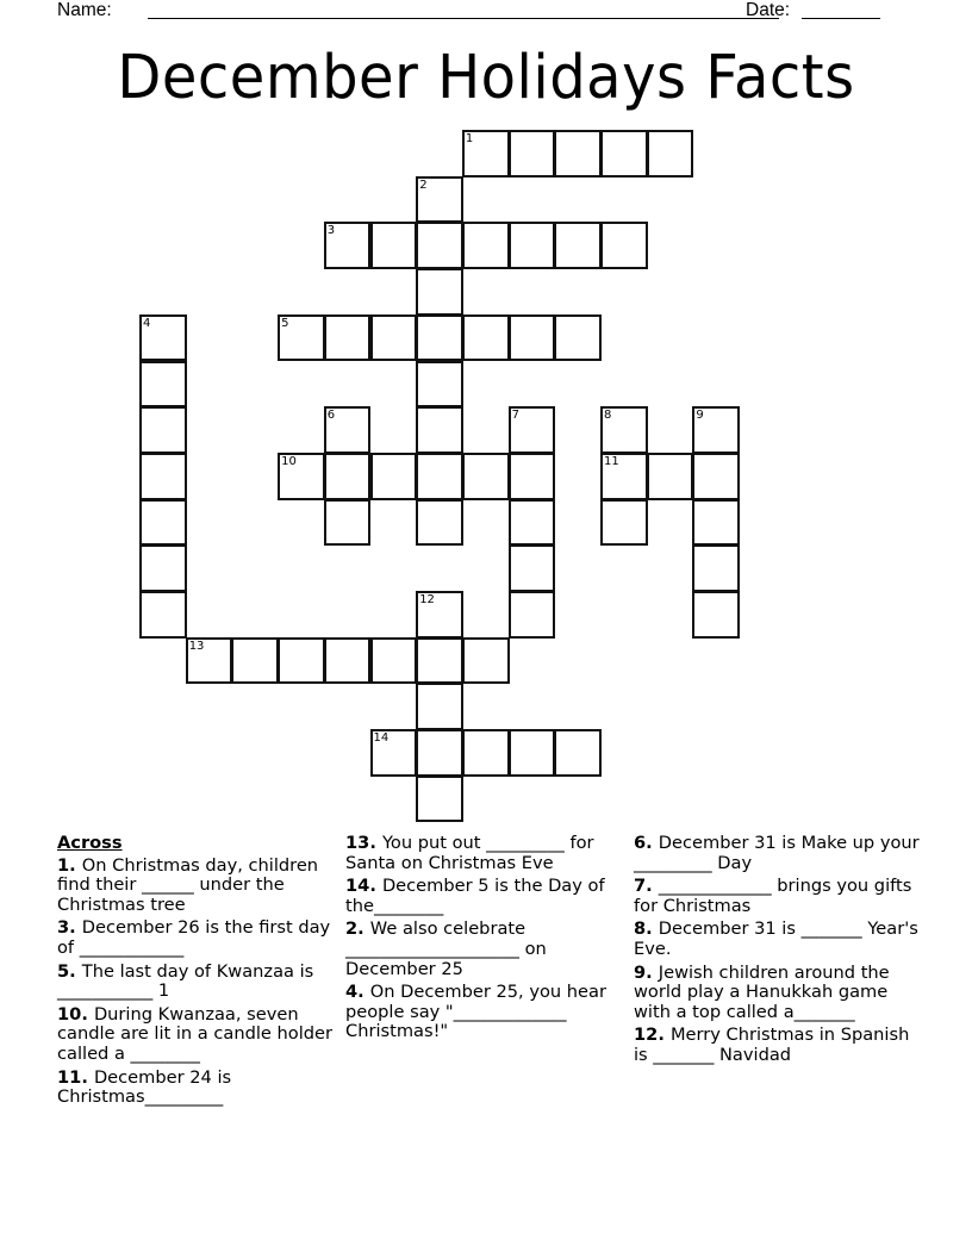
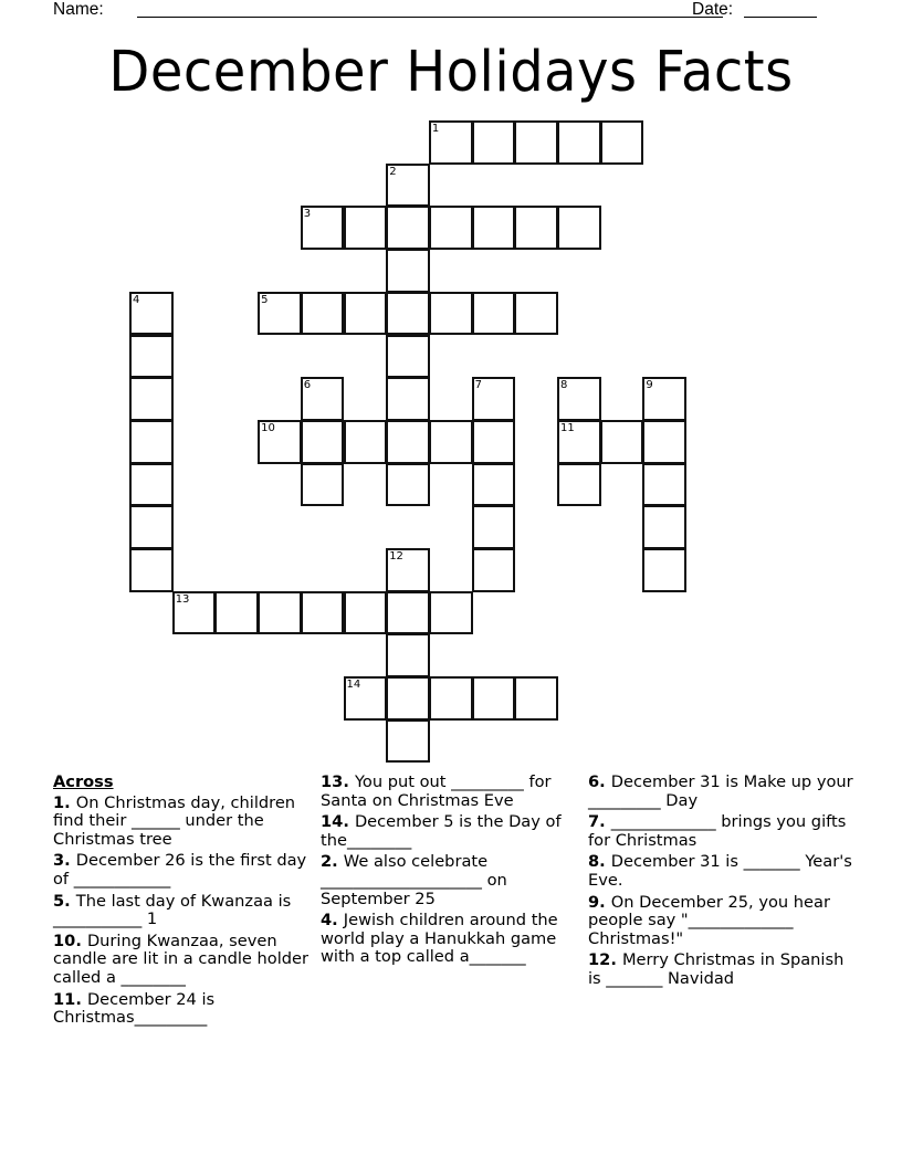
  Name:
  Date:
  December Holidays Facts
  1
  2
  3
  4
  5
  6
  7
  8
  11
  9
  10
  12
  13
  14
  Across
  1. On Christmas day, children find their ______ under the Christmas tree
  3. December 26 is the first day of ____________
  5. The last day of Kwanzaa is ___________ 1
  10. During Kwanzaa, seven candle are lit in a candle holder called a ________
  11. December 24 is Christmas_________
  13. You put out _________ for Santa on Christmas Eve
  14. December 5 is the Day of the________
- 2. We also celebrate ____________________ on December 25
+ 2. We also celebrate ____________________ on September 25
- 4. On December 25, you hear people say "_____________ Christmas!"
+ 4. Jewish children around the world play a Hanukkah game with a top called a_______
  6. December 31 is Make up your _________ Day
  7. _____________ brings you gifts for Christmas
  8. December 31 is _______ Year's Eve.
- 9. Jewish children around the world play a Hanukkah game with a top called a_______
+ 9. On December 25, you hear people say "_____________ Christmas!"
  12. Merry Christmas in Spanish is _______ Navidad
